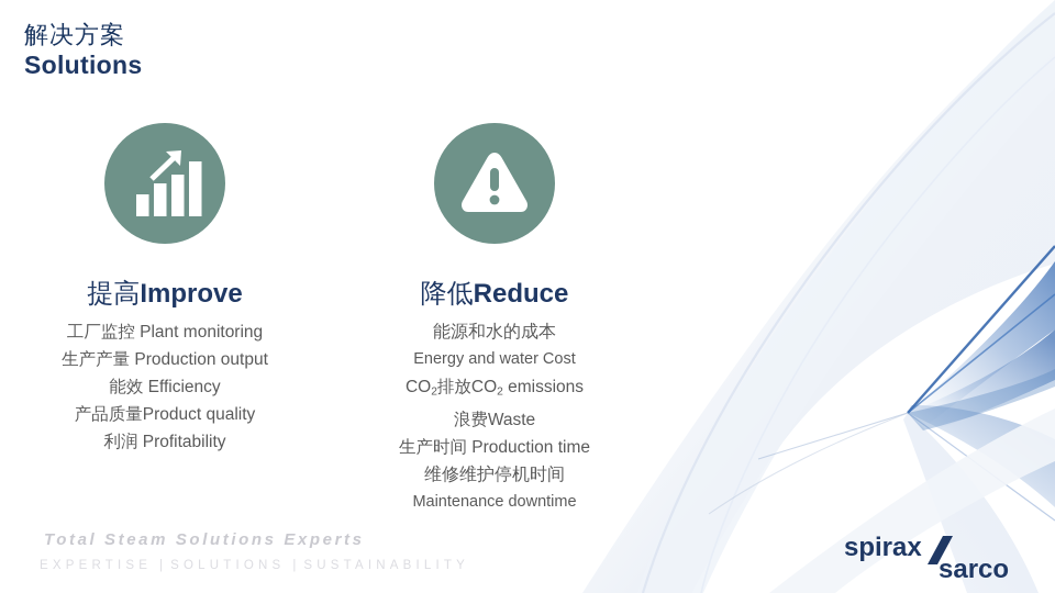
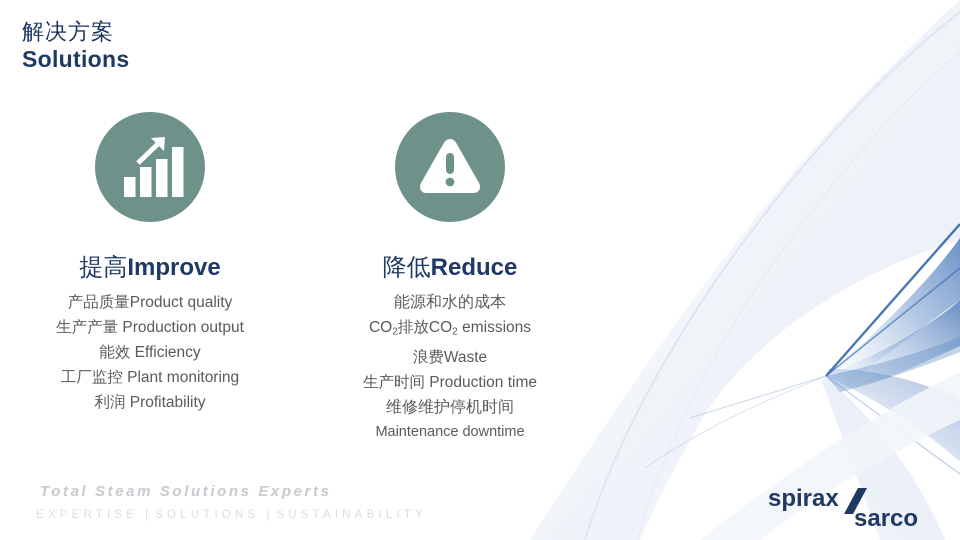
  解决方案
  Solutions
  提高Improve
- 工厂监控 Plant monitoring
+ 产品质量Product quality
  生产产量 Production output
  能效 Efficiency
- 产品质量Product quality
+ 工厂监控 Plant monitoring
  利润 Profitability
  降低Reduce
  能源和水的成本
- Energy and water Cost
  CO2排放CO2 emissions
  浪费Waste
  生产时间 Production time
  维修维护停机时间
  Maintenance downtime
  Total Steam Solutions Experts
  EXPERTISE
  |
  SOLUTIONS
  SUSTAINABILITY
  spirax
  sarco
